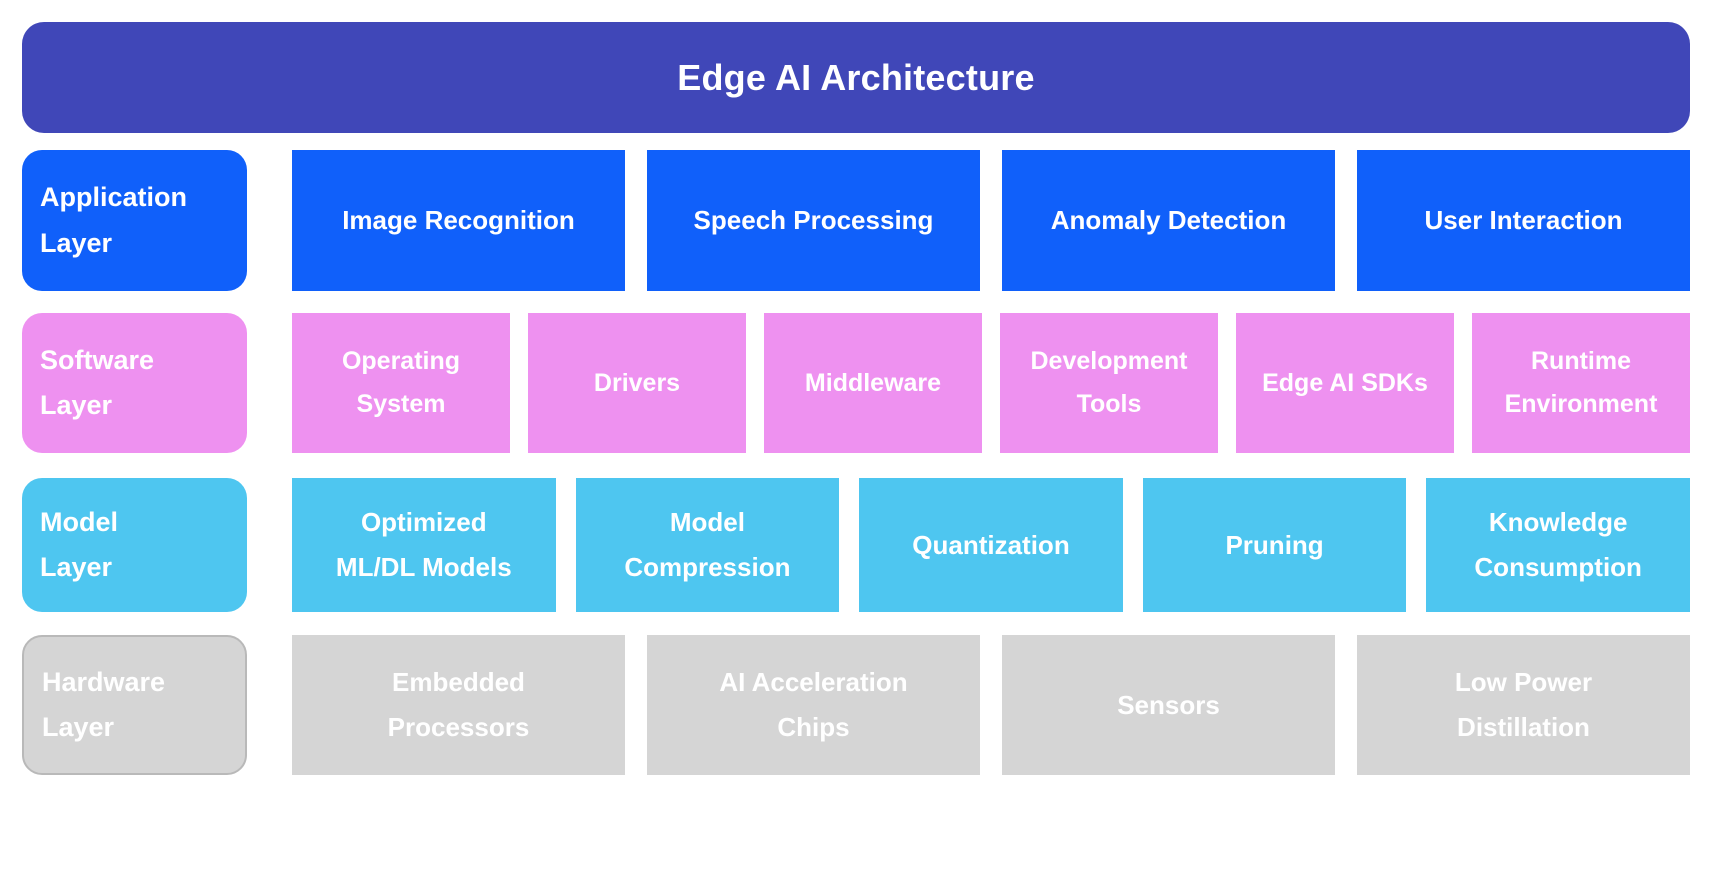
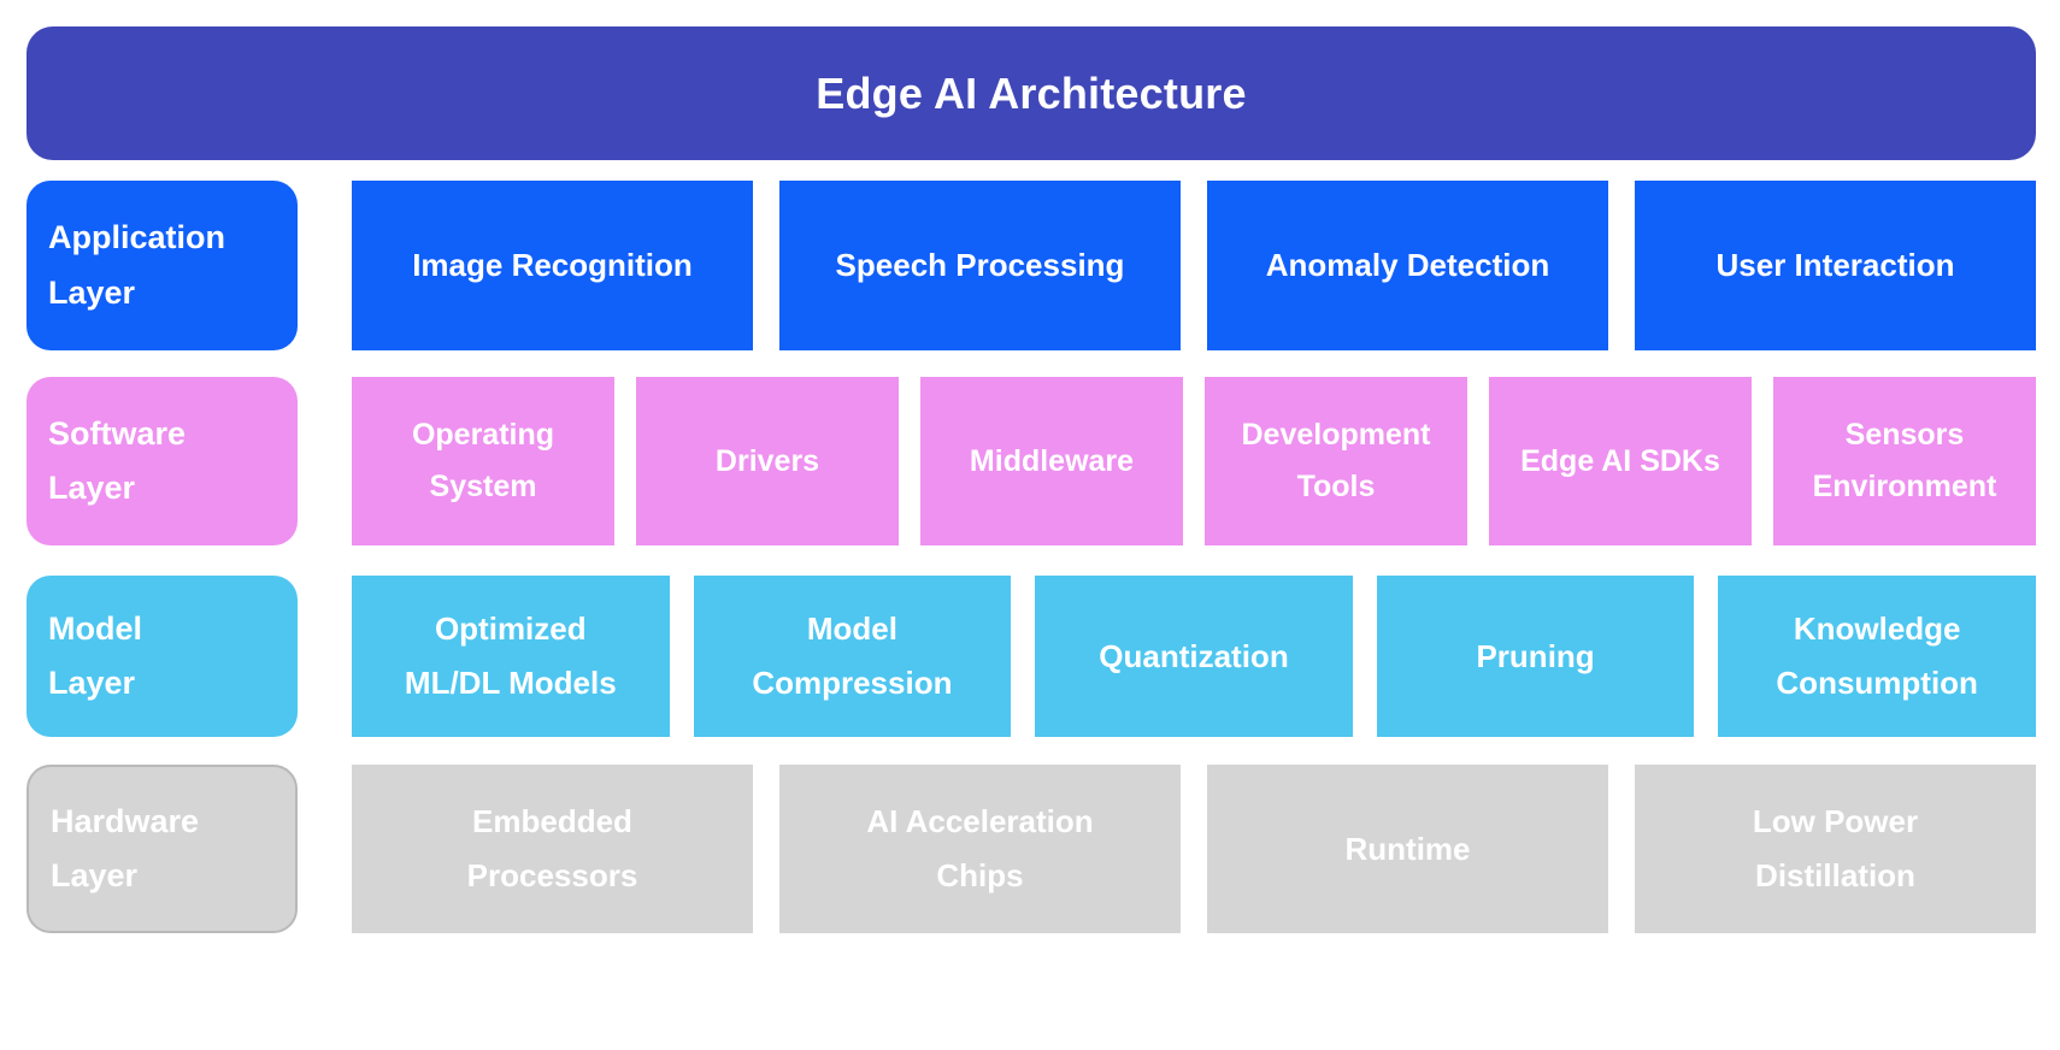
  Edge AI Architecture
  Application
  Layer
  Image Recognition
  Speech Processing
  Anomaly Detection
  User Interaction
  Software
  Layer
  Operating
  System
  Drivers
  Middleware
  Development
  Tools
  Edge AI SDKs
- Runtime
+ Sensors
  Environment
  Model
  Layer
  Optimized
  ML/DL Models
  Model
  Compression
  Quantization
  Pruning
  Knowledge
  Consumption
  Hardware
  Layer
  Embedded
  Processors
  AI Acceleration
  Chips
- Sensors
+ Runtime
  Low Power
  Distillation
